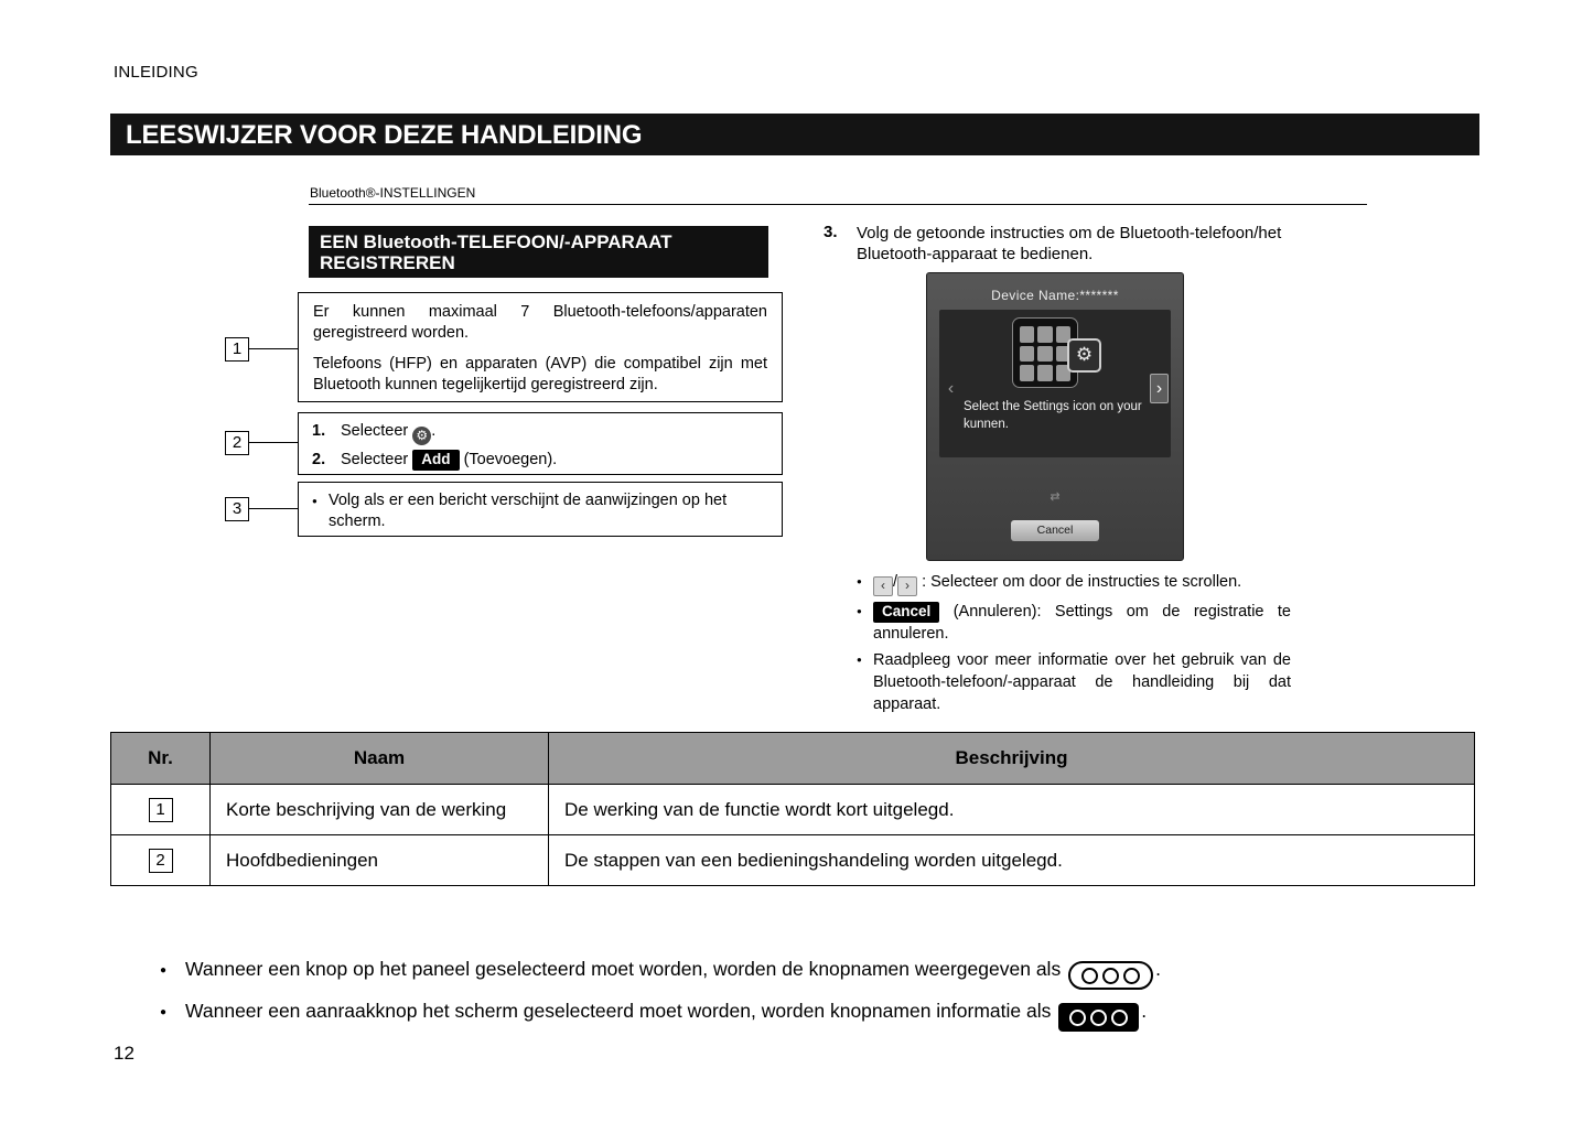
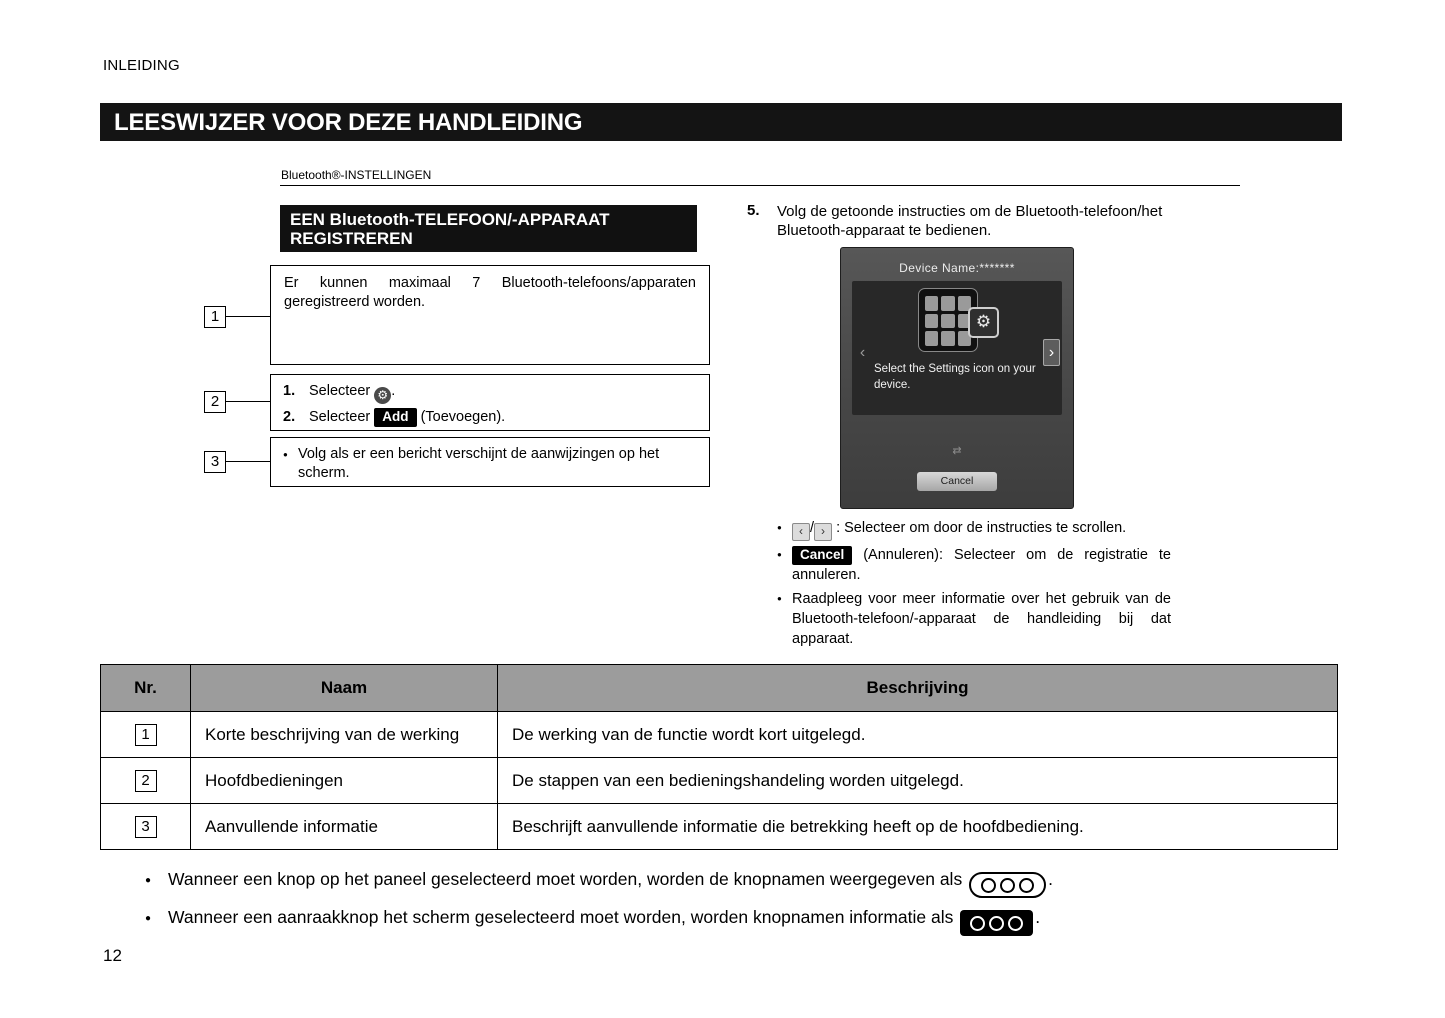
  INLEIDING
  LEESWIJZER VOOR DEZE HANDLEIDING
  Bluetooth®-INSTELLINGEN
  EEN Bluetooth-TELEFOON/-APPARAAT REGISTREREN
  1
  2
  3
  Er kunnen maximaal 7 Bluetooth-telefoons/apparaten geregistreerd worden.
- Telefoons (HFP) en apparaten (AVP) die compatibel zijn met Bluetooth kunnen tegelijkertijd geregistreerd zijn.
  1.
  Selecteer ⚙ .
  2.
  Selecteer Add (Toevoegen).
  Volg als er een bericht verschijnt de aanwijzingen op het scherm.
- 3.
+ 5.
  Volg de getoonde instructies om de Bluetooth-telefoon/het Bluetooth-apparaat te bedienen.
  Device Name:*******
  ⚙
  ‹
  ›
- Select the Settings icon on your kunnen.
+ Select the Settings icon on your device.
  ⇄
  Cancel
  ‹ / › : Selecteer om door de instructies te scrollen.
- Cancel (Annuleren): Settings om de registratie te annuleren.
+ Cancel (Annuleren): Selecteer om de registratie te annuleren.
  Raadpleeg voor meer informatie over het gebruik van de Bluetooth-telefoon/-apparaat de handleiding bij dat apparaat.
  Nr.	Naam	Beschrijving
  1	Korte beschrijving van de werking	De werking van de functie wordt kort uitgelegd.
  2	Hoofdbedieningen	De stappen van een bedieningshandeling worden uitgelegd.
+ 3	Aanvullende informatie	Beschrijft aanvullende informatie die betrekking heeft op de hoofdbediening.
  Wanneer een knop op het paneel geselecteerd moet worden, worden de knopnamen weergegeven als .
  Wanneer een aanraakknop het scherm geselecteerd moet worden, worden knopnamen informatie als .
  12
